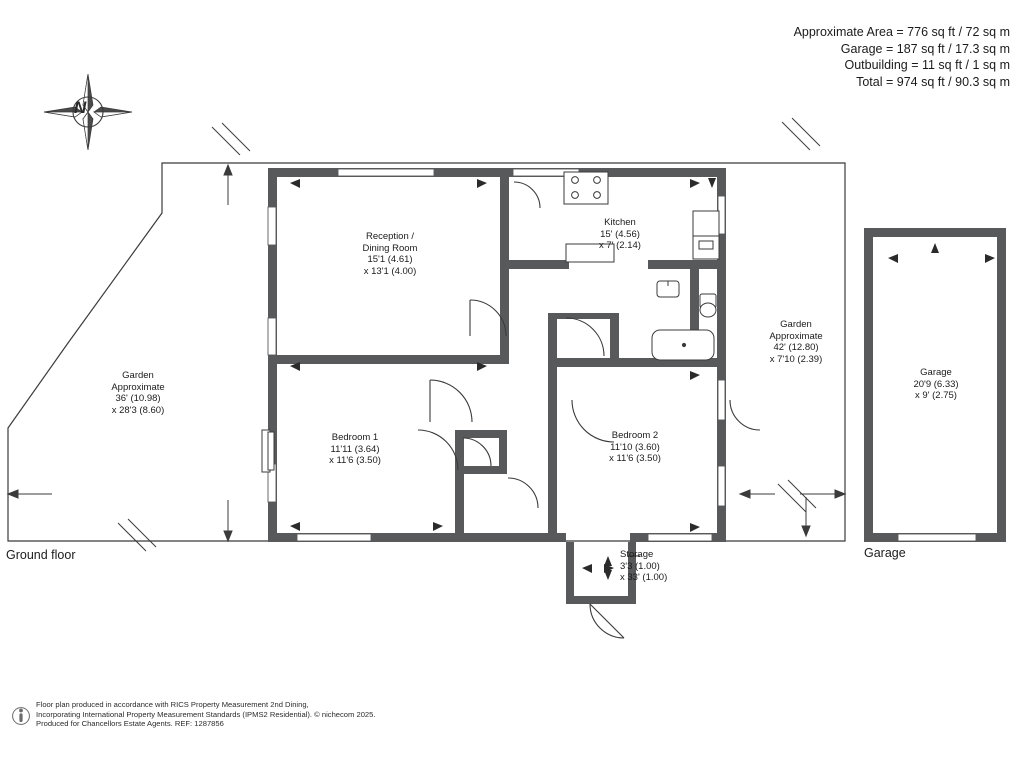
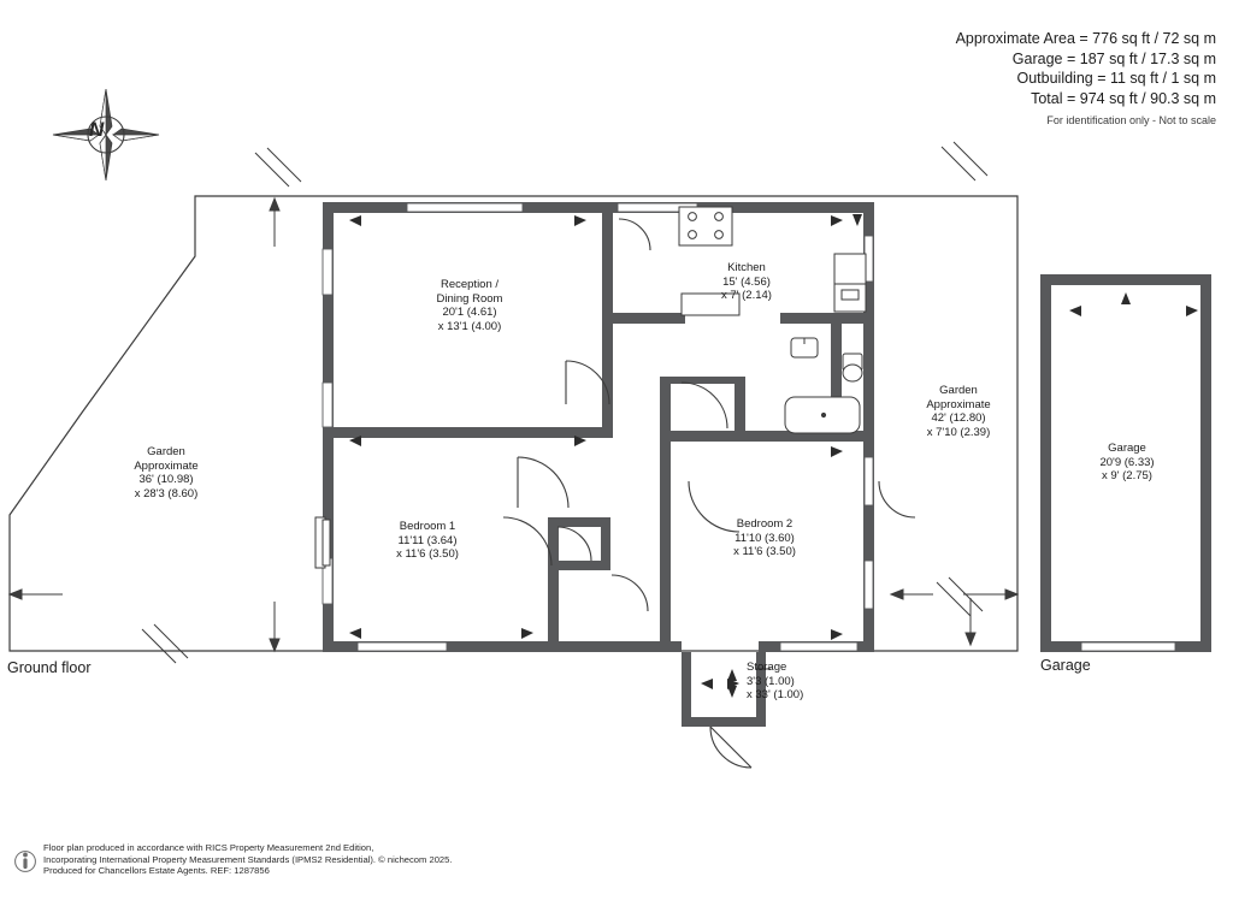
  Approximate Area = 776 sq ft / 72 sq m
  Garage = 187 sq ft / 17.3 sq m
  Outbuilding = 11 sq ft / 1 sq m
  Total = 974 sq ft / 90.3 sq m
+ For identification only - Not to scale
  N
  Ground floor
  Garage
  Reception /
  Dining Room
- 15'1 (4.61)
+ 20'1 (4.61)
  x 13'1 (4.00)
  Kitchen
  15' (4.56)
  x 7' (2.14)
  Bedroom 1
  11'11 (3.64)
  x 11'6 (3.50)
  Bedroom 2
  11'10 (3.60)
  x 11'6 (3.50)
  Storage
  3'3 (1.00)
  x 33' (1.00)
  Garden
  Approximate
  36' (10.98)
  x 28'3 (8.60)
  Garden
  Approximate
  42' (12.80)
  x 7'10 (2.39)
  Garage
  20'9 (6.33)
  x 9' (2.75)
- Floor plan produced in accordance with RICS Property Measurement 2nd Dining,
+ Floor plan produced in accordance with RICS Property Measurement 2nd Edition,
  Incorporating International Property Measurement Standards (IPMS2 Residential). © nichecom 2025.
  Produced for Chancellors Estate Agents. REF: 1287856
